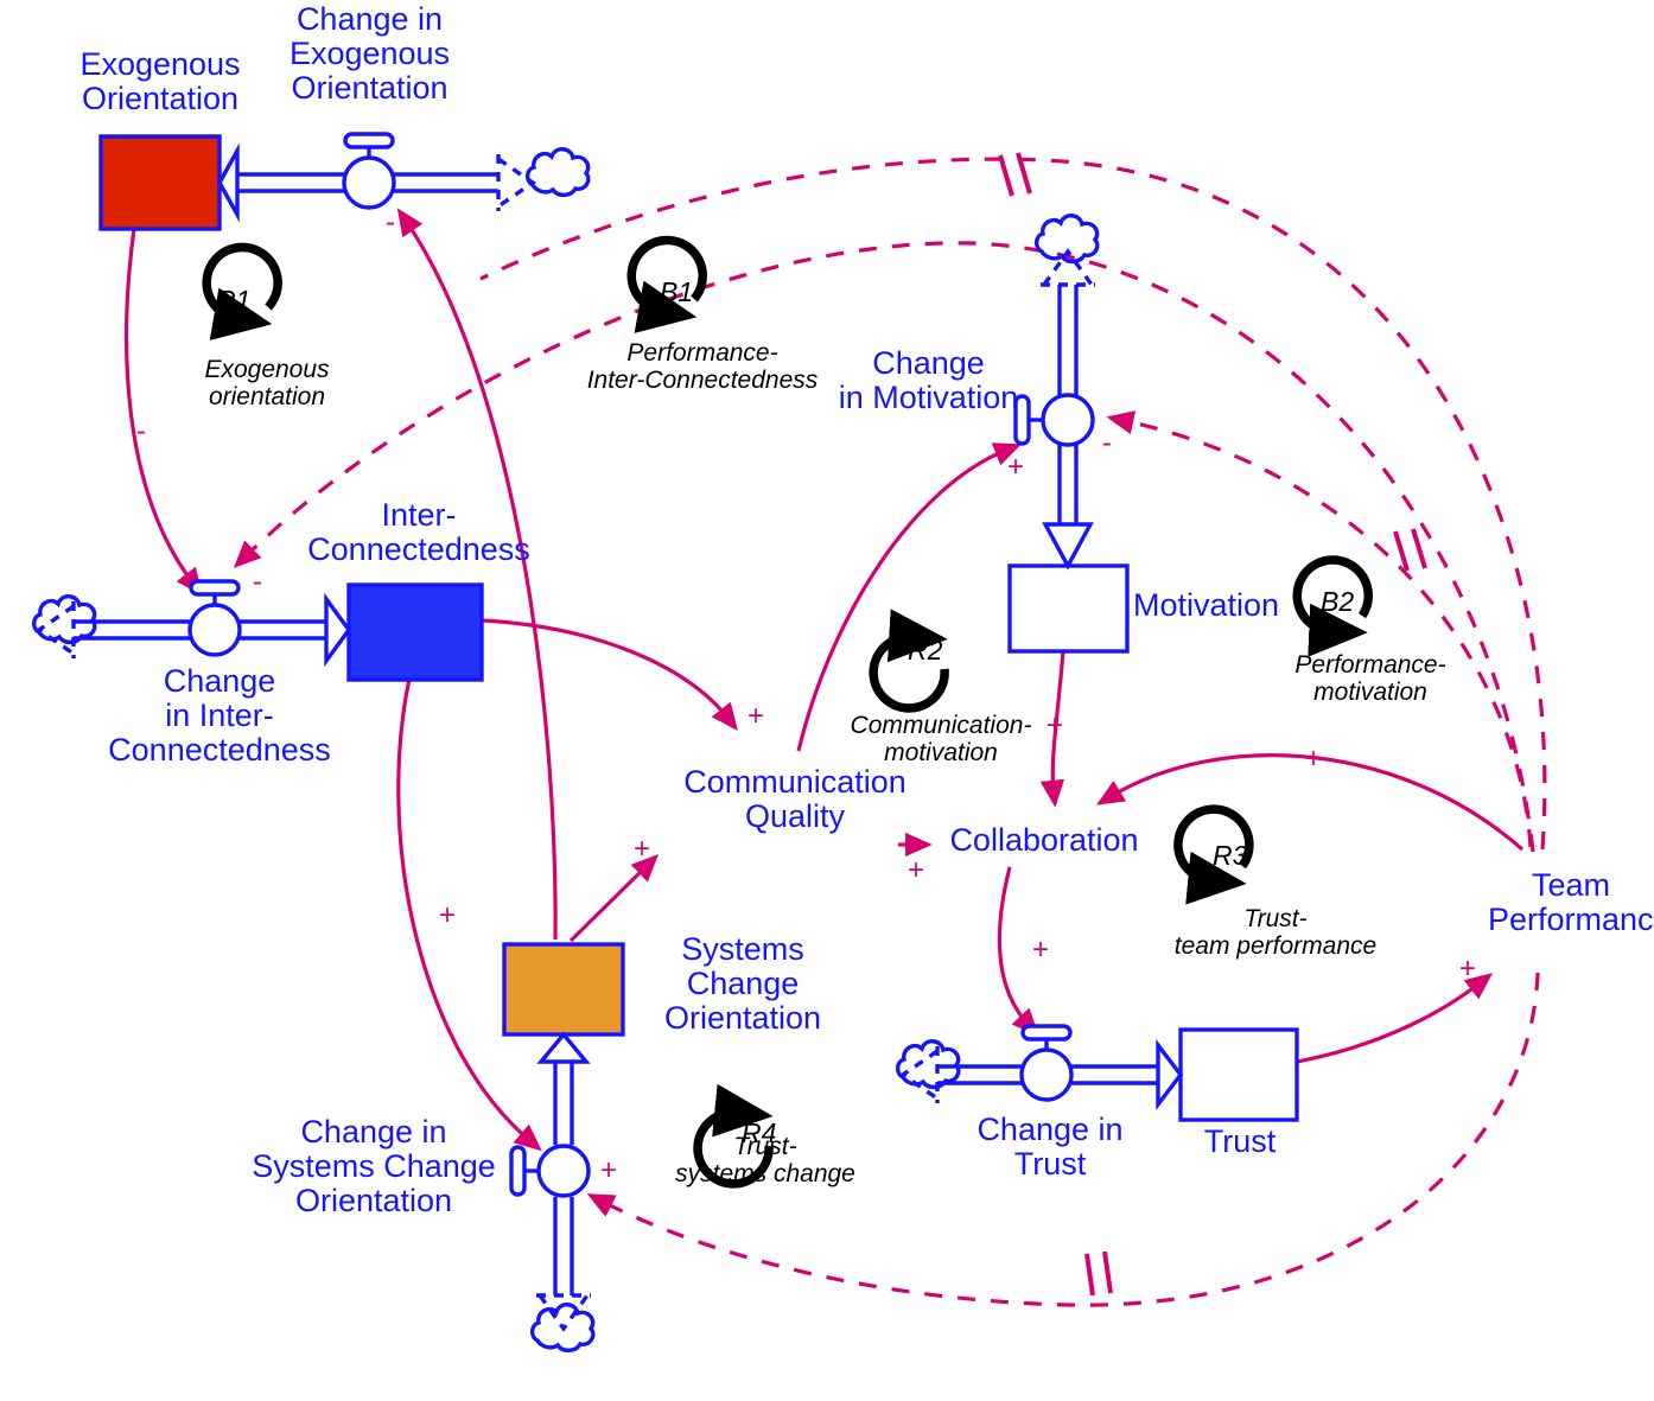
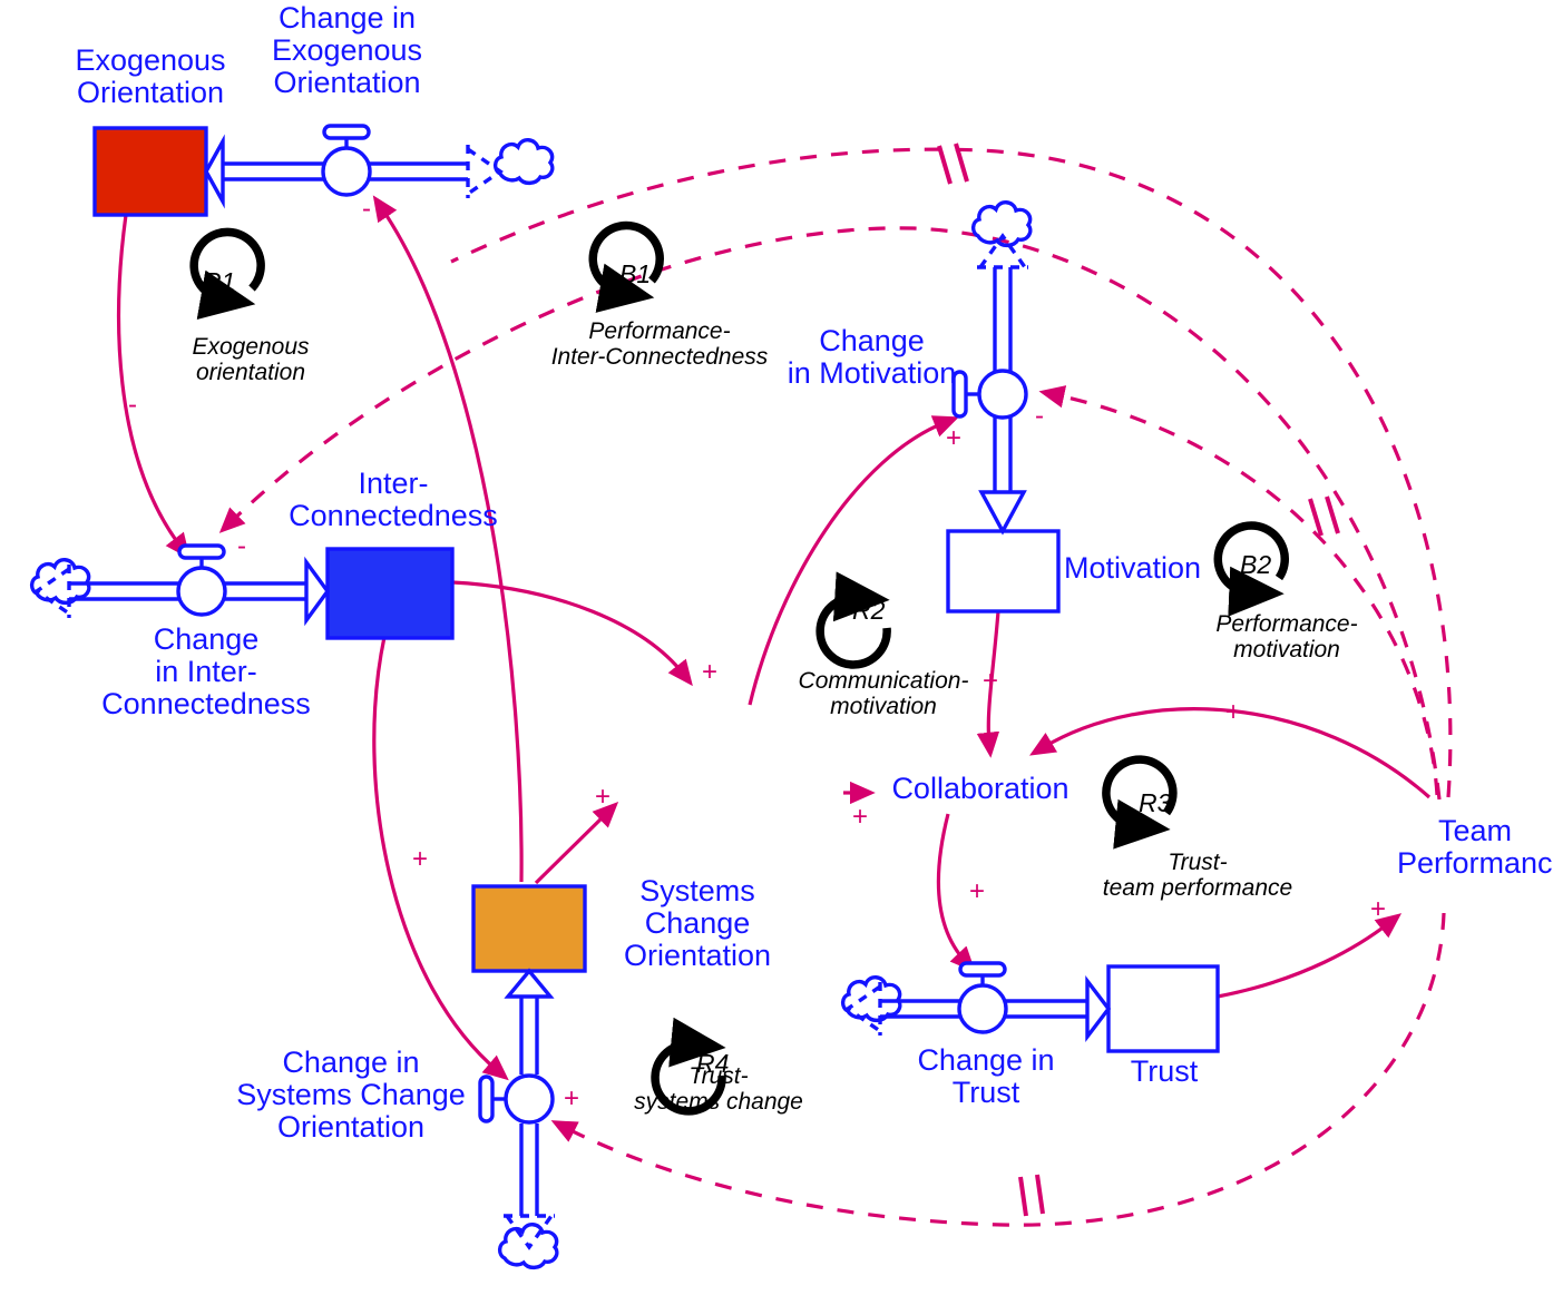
  Exogenous
  Orientation
  Inter-
  Connectedness
  Systems
  Change
  Orientation
  Motivation
  Trust
  Change in
  Exogenous
  Orientation
  Change
  in Inter-
  Connectedness
  Change in
  Systems Change
  Orientation
  Change
  in Motivation
  Change in
  Trust
- Communication
- Quality
  Collaboration
  Team
  Performanc
  R1
  Exogenous
  orientation
  B1
  Performance-
  Inter-Connectedness
  R2
  Communication-
  motivation
  B2
  Performance-
  motivation
  R3
  Trust-
  team performance
  R4
  Trust-
  systems change
  -
  -
  -
  +
  +
  +
  -
  +
  +
  +
  +
  +
  +
  +
